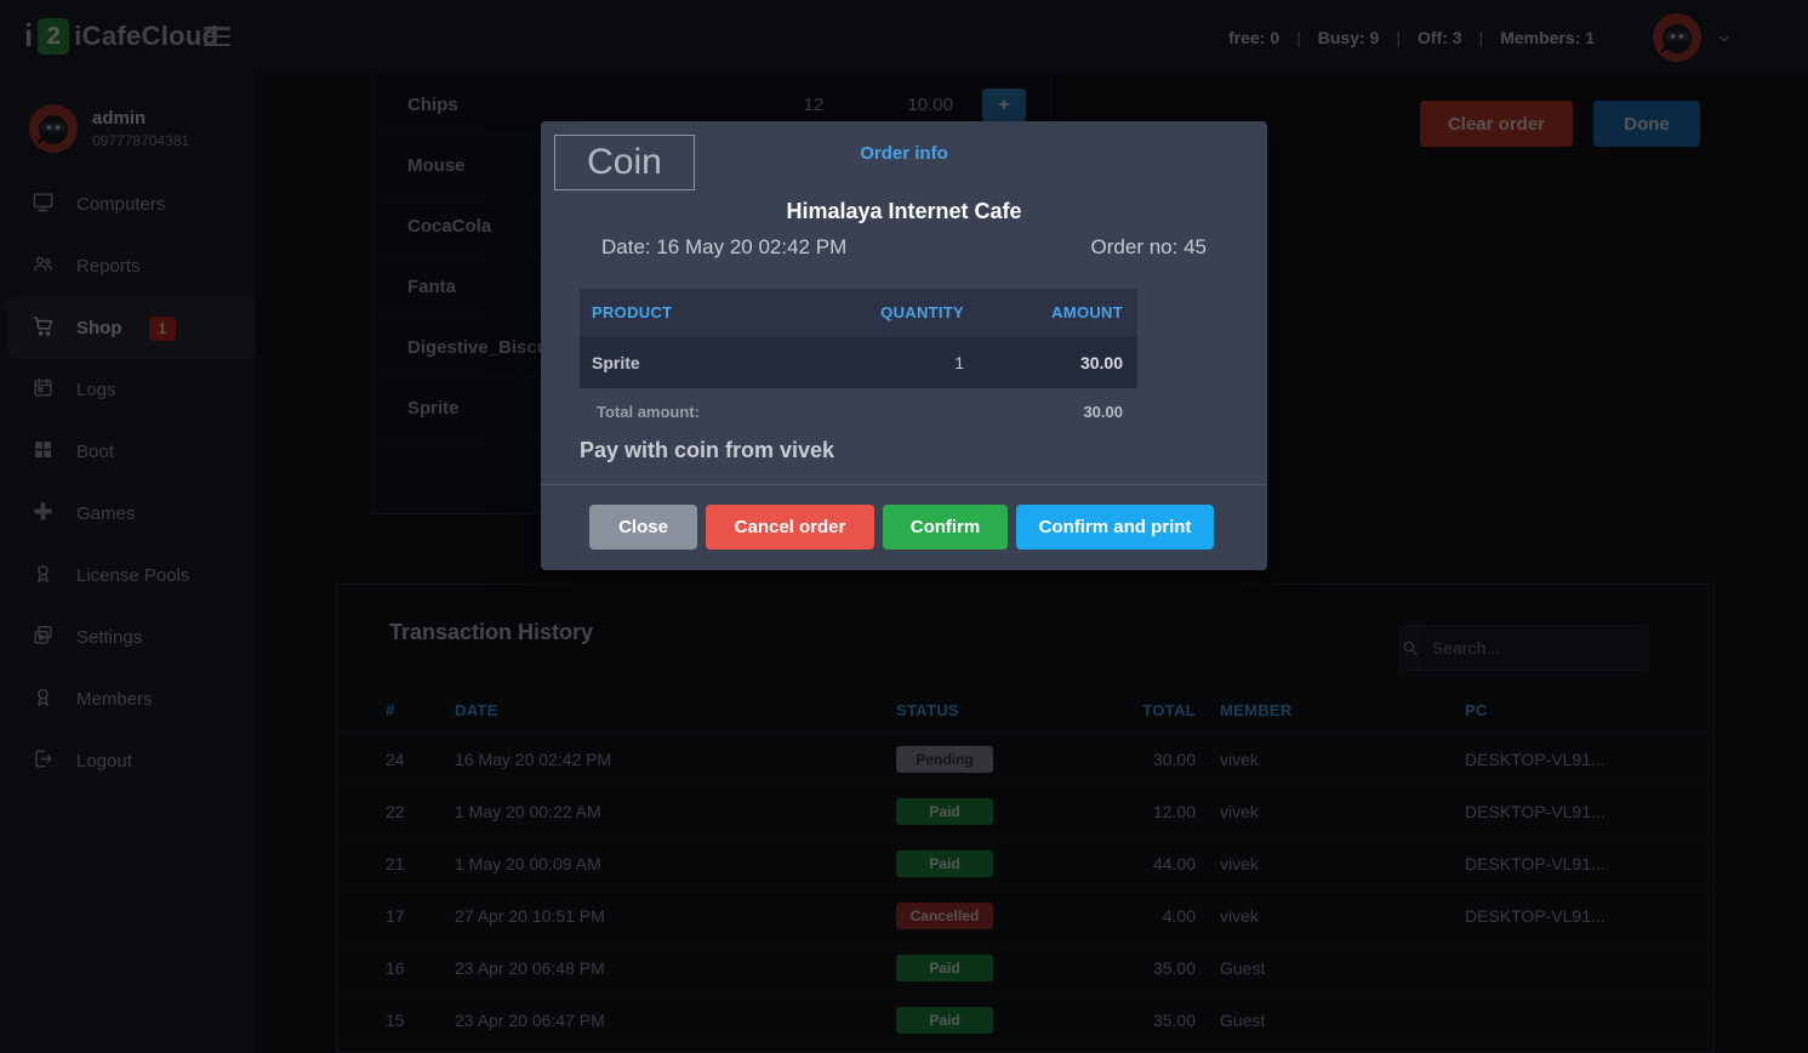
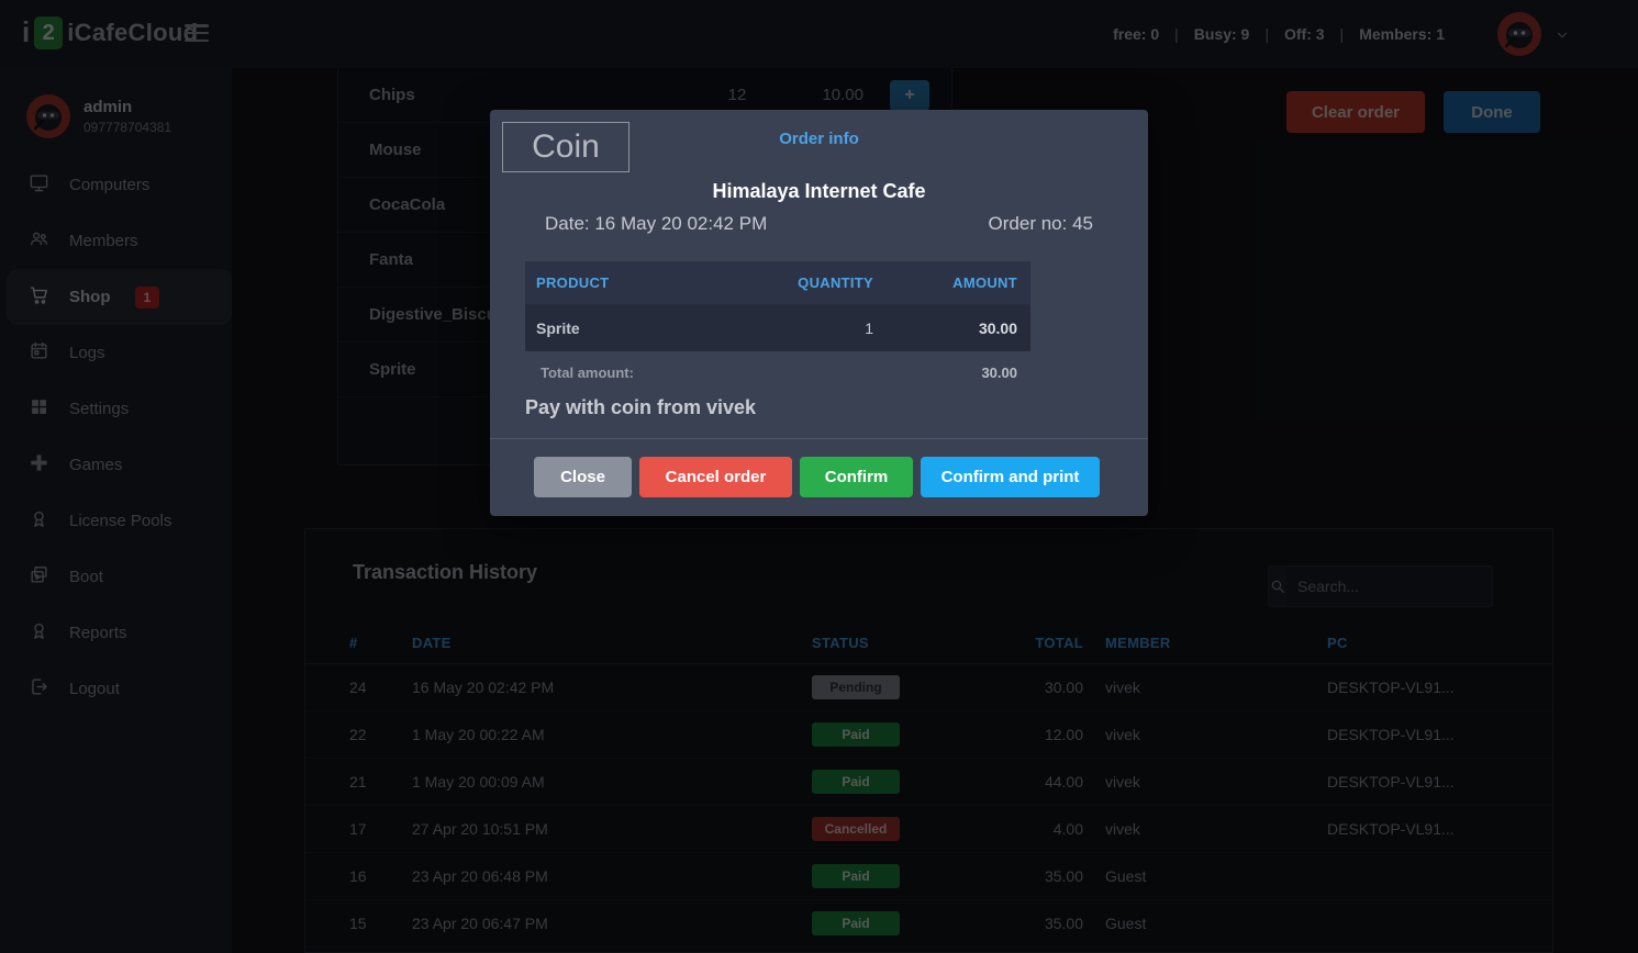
  i
  2
  iCafeClou
  free: 0
  |
  Busy: 9
  |
  Off: 3
  |
  Members: 1
  admin
  097778704381
  Computers
- Reports
+ Members
  Shop
  1
  Logs
- Boot
+ Settings
  Games
  License Pools
- Settings
+ Boot
- Members
+ Reports
  Logout
  Chips
  12
  10.00
  +
  Mouse
  CocaCola
  Fanta
  Digestive_Bisc
  Sprite
  Clear order
  Done
  Transaction History
  Search...
  #
  DATE
  STATUS
  TOTAL
  MEMBER
  PC
  24
  16 May 20 02:42 PM
  Pending
  30.00
  vivek
  DESKTOP-VL91...
  22
  1 May 20 00:22 AM
  Paid
  12.00
  vivek
  DESKTOP-VL91...
  21
  1 May 20 00:09 AM
  Paid
  44.00
  vivek
  DESKTOP-VL91...
  17
  27 Apr 20 10:51 PM
  Cancelled
  4.00
  vivek
  DESKTOP-VL91...
  16
  23 Apr 20 06:48 PM
  Paid
  35.00
  Guest
  15
  23 Apr 20 06:47 PM
  Paid
  35.00
  Guest
  Coin
  Order info
  Himalaya Internet Cafe
  Date: 16 May 20 02:42 PM
  Order no: 45
  PRODUCT
  QUANTITY
  AMOUNT
  Sprite
  1
  30.00
  Total amount:
  30.00
  Pay with coin from vivek
  Close
  Cancel order
  Confirm
  Confirm and print
